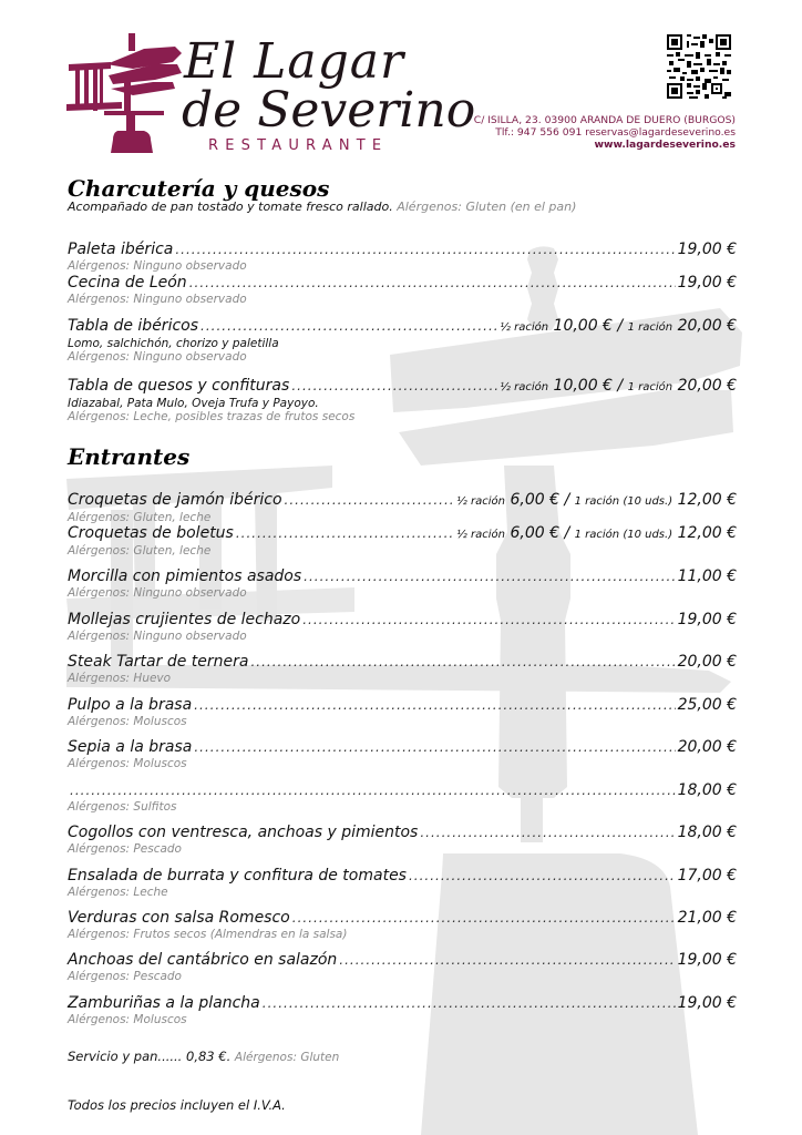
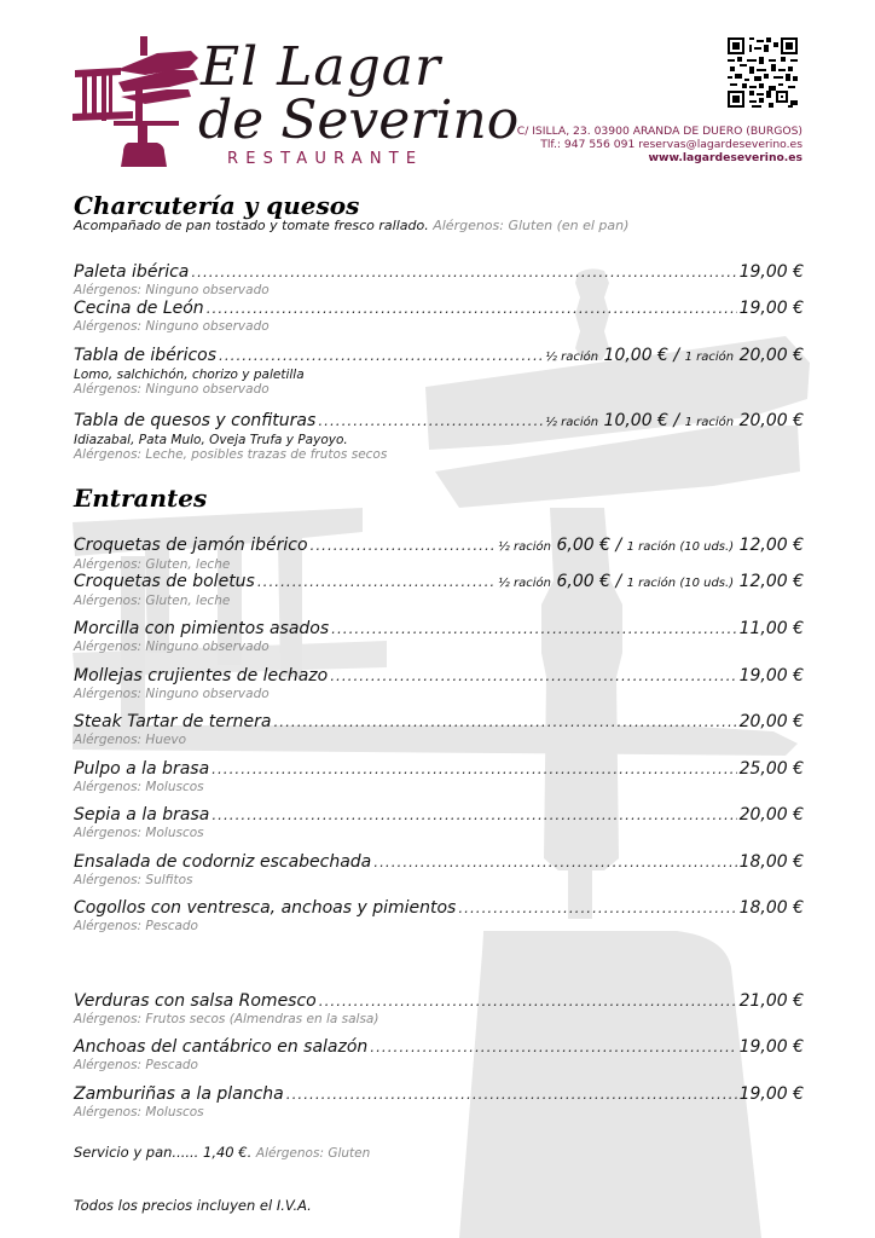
  El Lagar
  de Severino
  RESTAURANTE
  C/ ISILLA, 23. 03900 ARANDA DE DUERO (BURGOS)
  Tlf.: 947 556 091 reservas@lagardeseverino.es
  www.lagardeseverino.es
  Charcutería y quesos
  Acompañado de pan tostado y tomate fresco rallado. Alérgenos: Gluten (en el pan)
  Paleta ibérica
  19,00 €
  Alérgenos: Ninguno observado
  Cecina de León
  19,00 €
  Alérgenos: Ninguno observado
  Tabla de ibéricos
  ½ ración 10,00 € / 1 ración 20,00 €
  Lomo, salchichón, chorizo y paletilla
  Alérgenos: Ninguno observado
  Tabla de quesos y confituras
  ½ ración 10,00 € / 1 ración 20,00 €
  Idiazabal, Pata Mulo, Oveja Trufa y Payoyo.
  Alérgenos: Leche, posibles trazas de frutos secos
  Entrantes
  Croquetas de jamón ibérico
  ½ ración 6,00 € / 1 ración (10 uds.) 12,00 €
  Alérgenos: Gluten, leche
  Croquetas de boletus
  ½ ración 6,00 € / 1 ración (10 uds.) 12,00 €
  Alérgenos: Gluten, leche
  Morcilla con pimientos asados
  11,00 €
  Alérgenos: Ninguno observado
  Mollejas crujientes de lechazo
  19,00 €
  Alérgenos: Ninguno observado
  Steak Tartar de ternera
  20,00 €
  Alérgenos: Huevo
  Pulpo a la brasa
  25,00 €
  Alérgenos: Moluscos
  Sepia a la brasa
  20,00 €
  Alérgenos: Moluscos
+ Ensalada de codorniz escabechada
  18,00 €
  Alérgenos: Sulfitos
  Cogollos con ventresca, anchoas y pimientos
  18,00 €
  Alérgenos: Pescado
- Ensalada de burrata y confitura de tomates
- 17,00 €
- Alérgenos: Leche
  Verduras con salsa Romesco
  21,00 €
  Alérgenos: Frutos secos (Almendras en la salsa)
  Anchoas del cantábrico en salazón
  19,00 €
  Alérgenos: Pescado
  Zamburiñas a la plancha
  19,00 €
  Alérgenos: Moluscos
- Servicio y pan...... 0,83 €. Alérgenos: Gluten
+ Servicio y pan...... 1,40 €. Alérgenos: Gluten
  Todos los precios incluyen el I.V.A.
